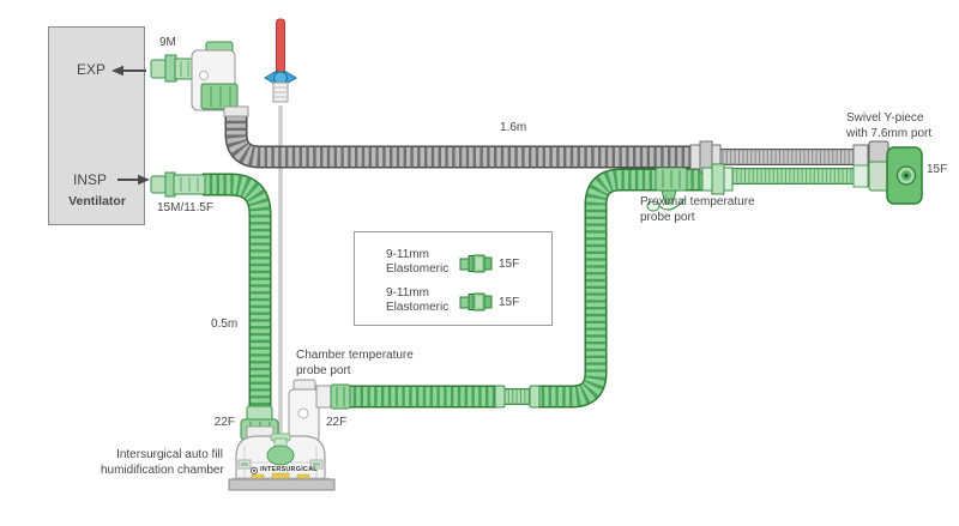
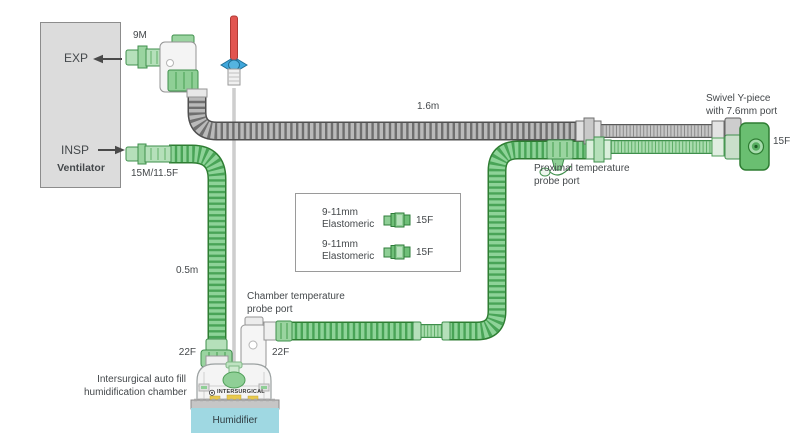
  EXP
  INSP
  Ventilator
  9M
  15M/11.5F
  1.6m
  0.5m
  Swivel Y-piece
  with 7.6mm port
  15F
  Proximal temperature
  probe port
  Chamber temperature
  probe port
  22F
  22F
  Intersurgical auto fill
  humidification chamber
+ Humidifier
  9-11mm
  Elastomeric
  15F
  9-11mm
  Elastomeric
  15F
